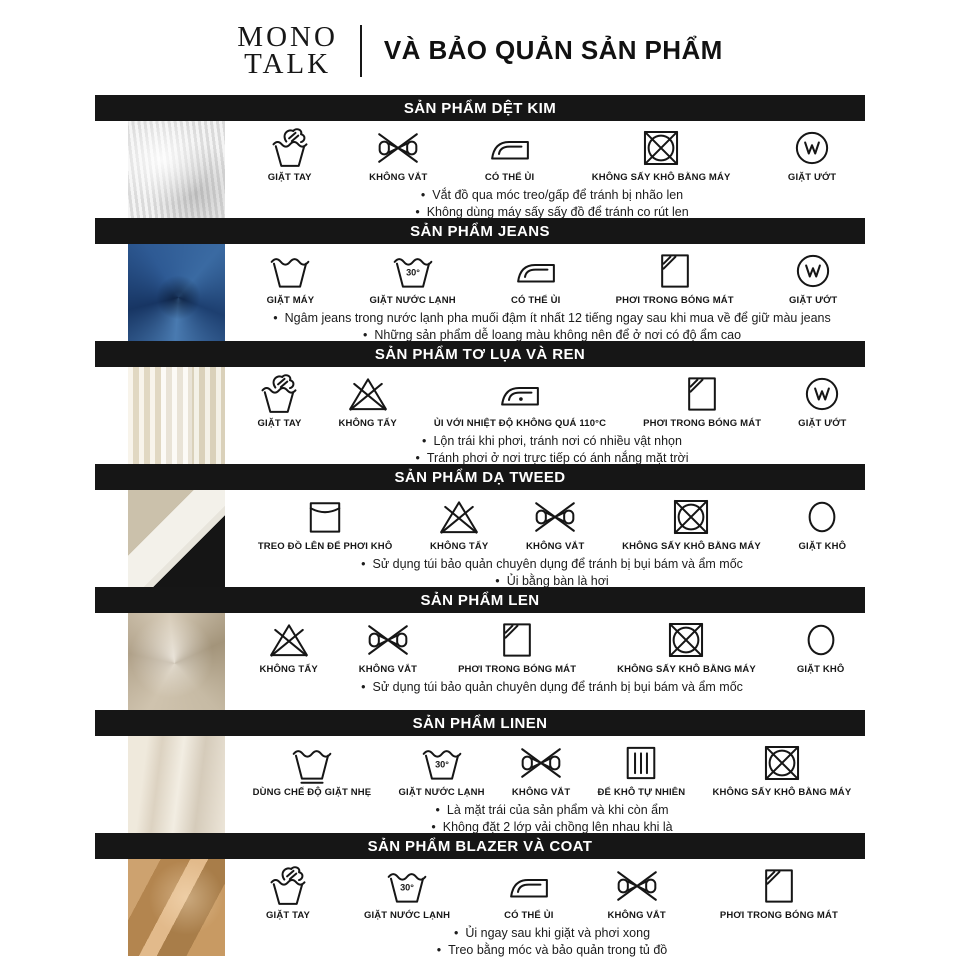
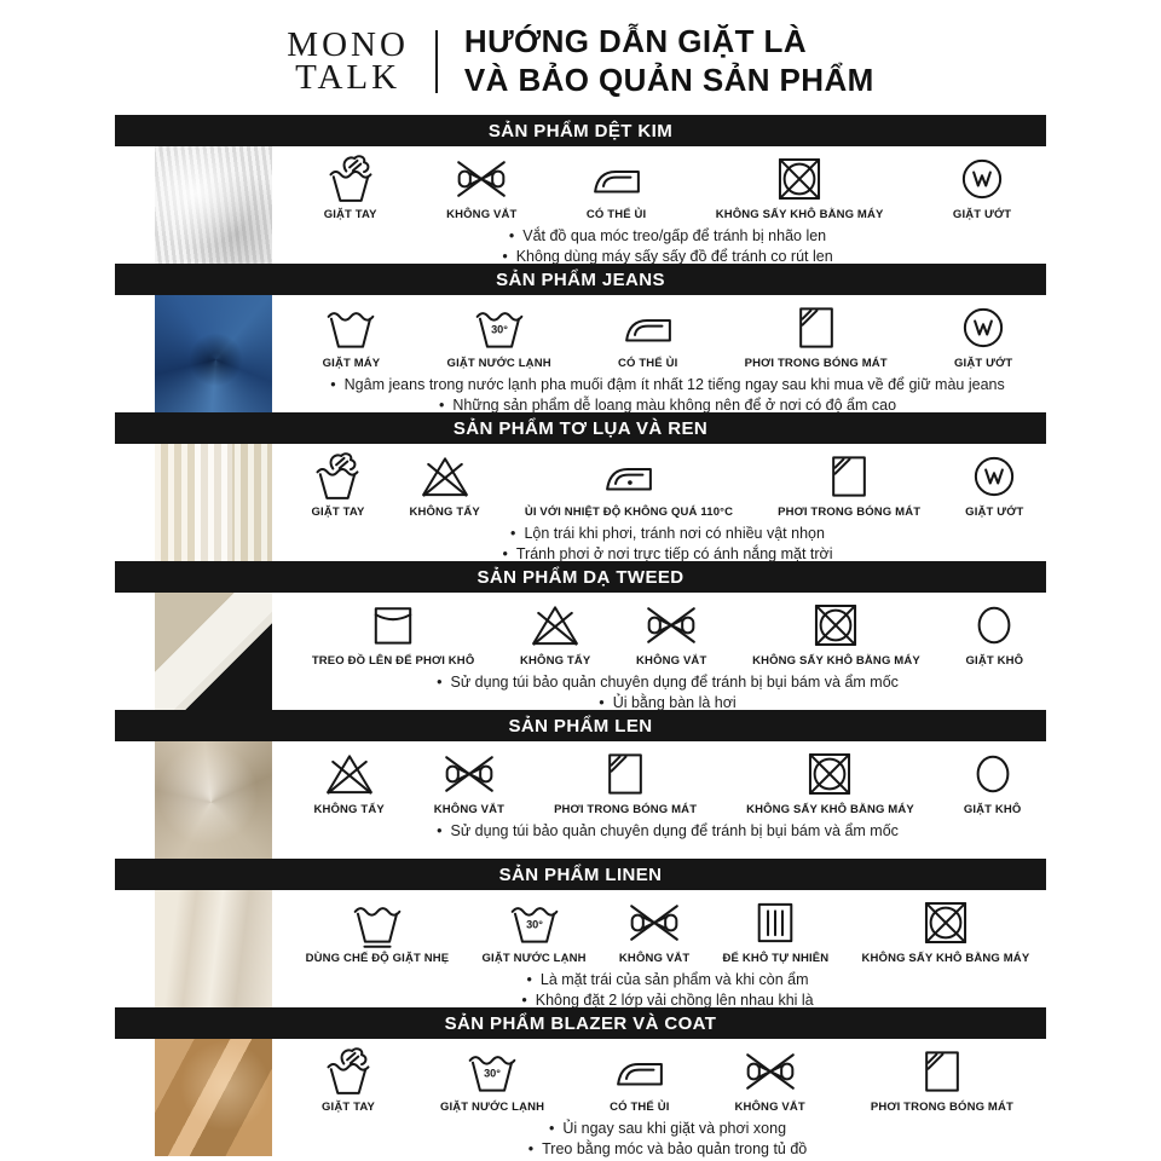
  MONO
  TALK
+ HƯỚNG DẪN GIẶT LÀ
  VÀ BẢO QUẢN SẢN PHẨM
  SẢN PHẨM DỆT KIM
  GIẶT TAY
  KHÔNG VẮT
  CÓ THỂ ỦI
  KHÔNG SẤY KHÔ BẰNG MÁY
  GIẶT ƯỚT
  • Vắt đồ qua móc treo/gấp để tránh bị nhão len
  • Không dùng máy sấy sấy đồ để tránh co rút len
  SẢN PHẨM JEANS
  GIẶT MÁY
  30°
  GIẶT NƯỚC LẠNH
  CÓ THỂ ỦI
  PHƠI TRONG BÓNG MÁT
  GIẶT ƯỚT
  • Ngâm jeans trong nước lạnh pha muối đậm ít nhất 12 tiếng ngay sau khi mua về để giữ màu jeans
  • Những sản phẩm dễ loang màu không nên để ở nơi có độ ẩm cao
  SẢN PHẨM TƠ LỤA VÀ REN
  GIẶT TAY
  KHÔNG TẨY
  ỦI VỚI NHIỆT ĐỘ KHÔNG QUÁ 110°C
  PHƠI TRONG BÓNG MÁT
  GIẶT ƯỚT
  • Lộn trái khi phơi, tránh nơi có nhiều vật nhọn
  • Tránh phơi ở nơi trực tiếp có ánh nắng mặt trời
  SẢN PHẨM DẠ TWEED
  TREO ĐỒ LÊN ĐỂ PHƠI KHÔ
  KHÔNG TẨY
  KHÔNG VẮT
  KHÔNG SẤY KHÔ BẰNG MÁY
  GIẶT KHÔ
  • Sử dụng túi bảo quản chuyên dụng để tránh bị bụi bám và ẩm mốc
  • Ủi bằng bàn là hơi
  SẢN PHẨM LEN
  KHÔNG TẨY
  KHÔNG VẮT
  PHƠI TRONG BÓNG MÁT
  KHÔNG SẤY KHÔ BẰNG MÁY
  GIẶT KHÔ
  • Sử dụng túi bảo quản chuyên dụng để tránh bị bụi bám và ẩm mốc
  SẢN PHẨM LINEN
  DÙNG CHẾ ĐỘ GIẶT NHẸ
  30°
  GIẶT NƯỚC LẠNH
  KHÔNG VẮT
  ĐỂ KHÔ TỰ NHIÊN
  KHÔNG SẤY KHÔ BẰNG MÁY
  • Là mặt trái của sản phẩm và khi còn ẩm
  • Không đặt 2 lớp vải chồng lên nhau khi là
  SẢN PHẨM BLAZER VÀ COAT
  GIẶT TAY
  30°
  GIẶT NƯỚC LẠNH
  CÓ THỂ ỦI
  KHÔNG VẮT
  PHƠI TRONG BÓNG MÁT
  • Ủi ngay sau khi giặt và phơi xong
  • Treo bằng móc và bảo quản trong tủ đồ
